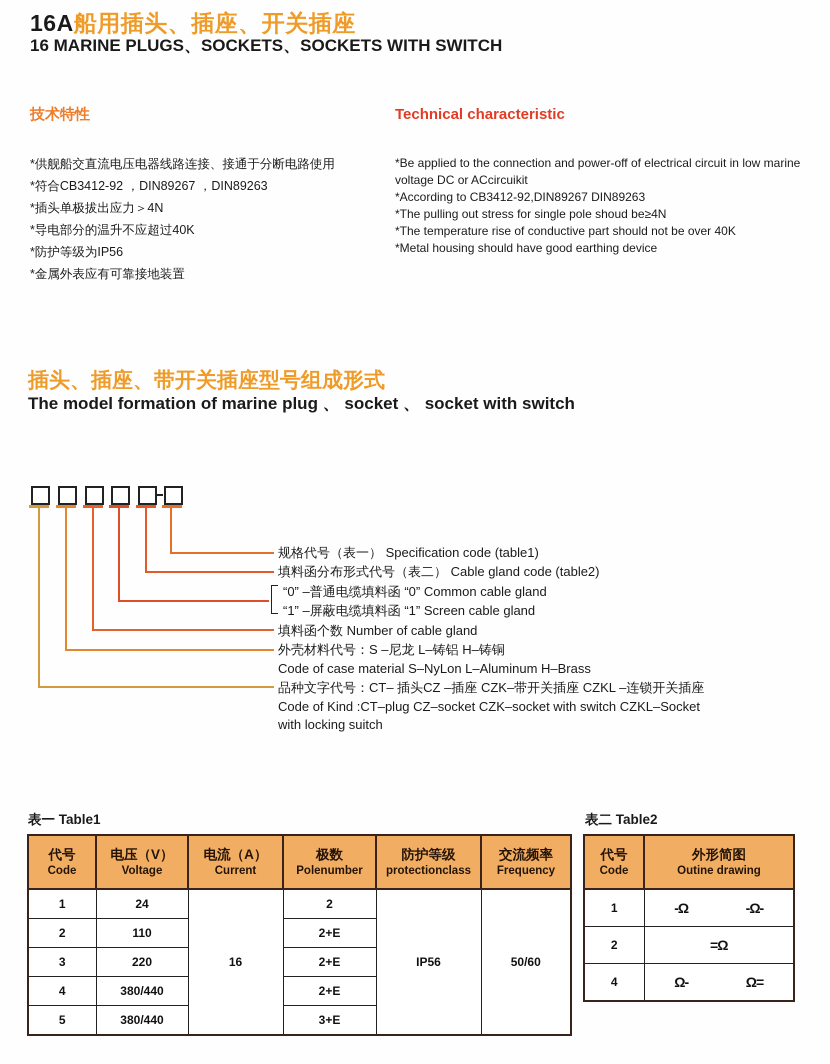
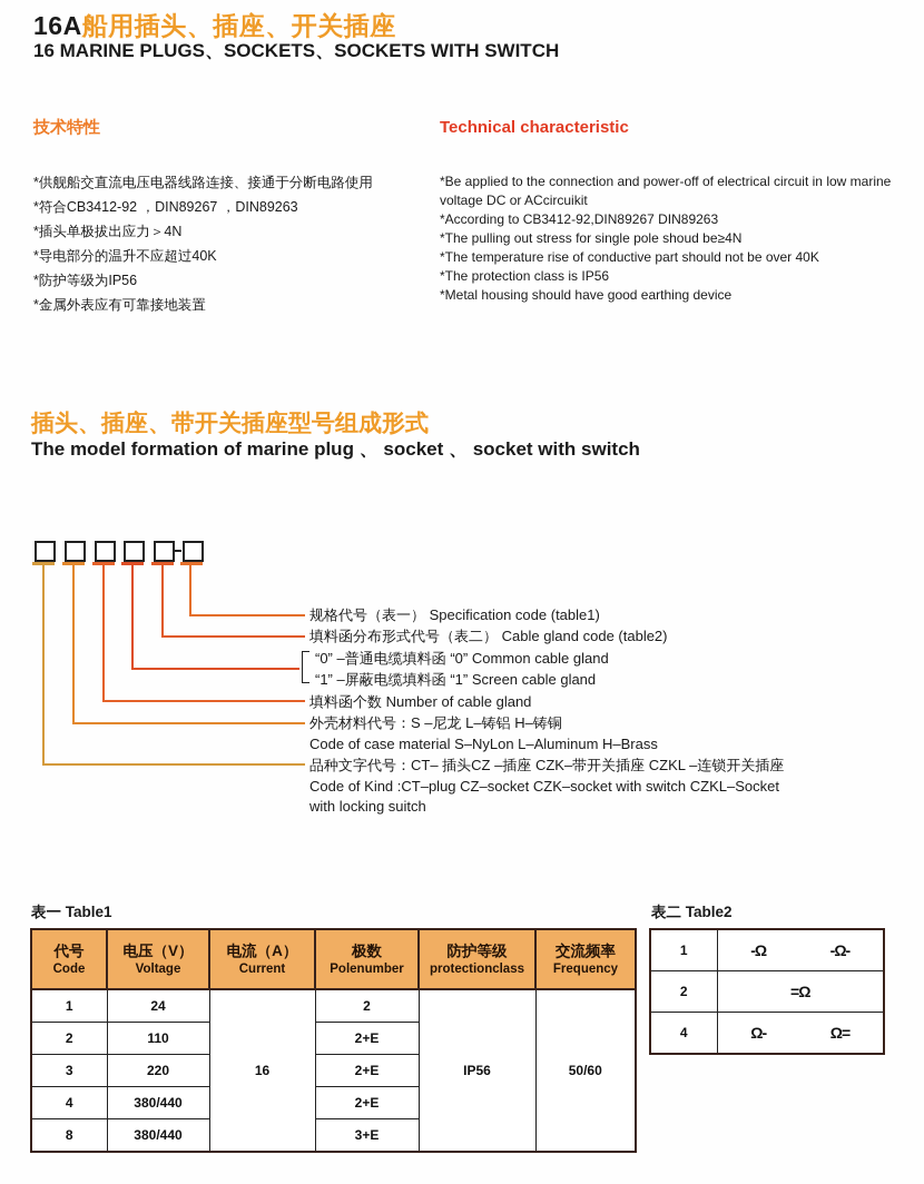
  16A船用插头、插座、开关插座
  16 MARINE PLUGS、SOCKETS、SOCKETS WITH SWITCH
  技术特性
  Technical characteristic
  *供舰船交直流电压电器线路连接、接通于分断电路使用
  *符合CB3412-92 ，DIN89267 ，DIN89263
  *插头单极拔出应力＞4N
  *导电部分的温升不应超过40K
  *防护等级为IP56
  *金属外表应有可靠接地装置
  *Be applied to the connection and power-off of electrical circuit in low marine voltage DC or ACcircuikit
  *According to CB3412-92,DIN89267 DIN89263
  *The pulling out stress for single pole shoud be≥4N
  *The temperature rise of conductive part should not be over 40K
+ *The protection class is IP56
  *Metal housing should have good earthing device
  插头、插座、带开关插座型号组成形式
  The model formation of marine plug 、 socket 、 socket with switch
  规格代号（表一） Specification code (table1)
  填料函分布形式代号（表二） Cable gland code (table2)
  “0” –普通电缆填料函 “0” Common cable gland
  “1” –屏蔽电缆填料函 “1” Screen cable gland
  填料函个数 Number of cable gland
  外壳材料代号：S –尼龙 L–铸铝 H–铸铜
  Code of case material S–NyLon L–Aluminum H–Brass
  品种文字代号：CT– 插头CZ –插座 CZK–带开关插座 CZKL –连锁开关插座
  Code of Kind :CT–plug CZ–socket CZK–socket with switch CZKL–Socket
  with locking suitch
  表一 Table1
  代号Code	电压（V）Voltage	电流（A）Current	极数Polenumber	防护等级protectionclass	交流频率Frequency
  1	24	16	2	IP56	50/60
  2	110	2+E
  3	220	2+E
  4	380/440	2+E
- 5	380/440	3+E
+ 8	380/440	3+E
  表二 Table2
- 代号Code	外形简图Outine drawing
  1	-Ω -Ω-
  2	=Ω
  4	Ω- Ω=
